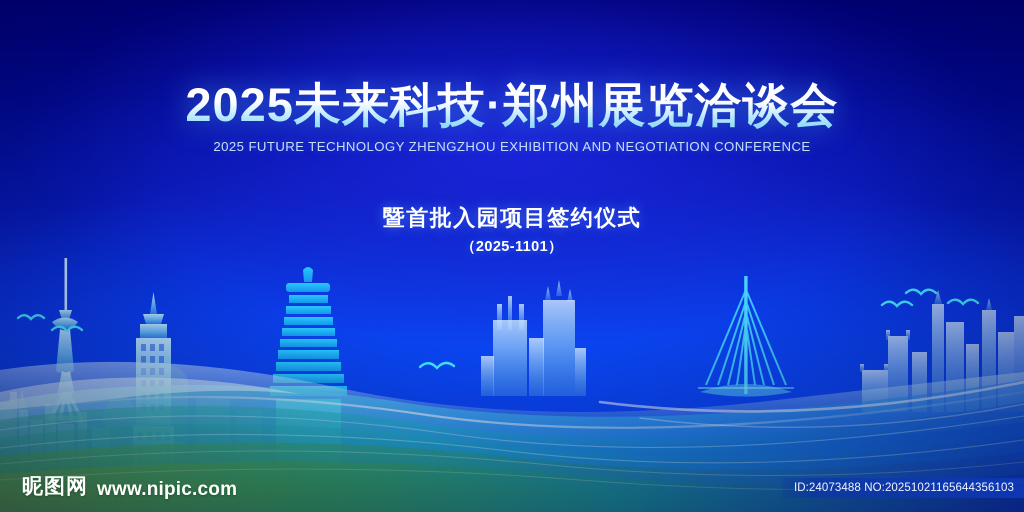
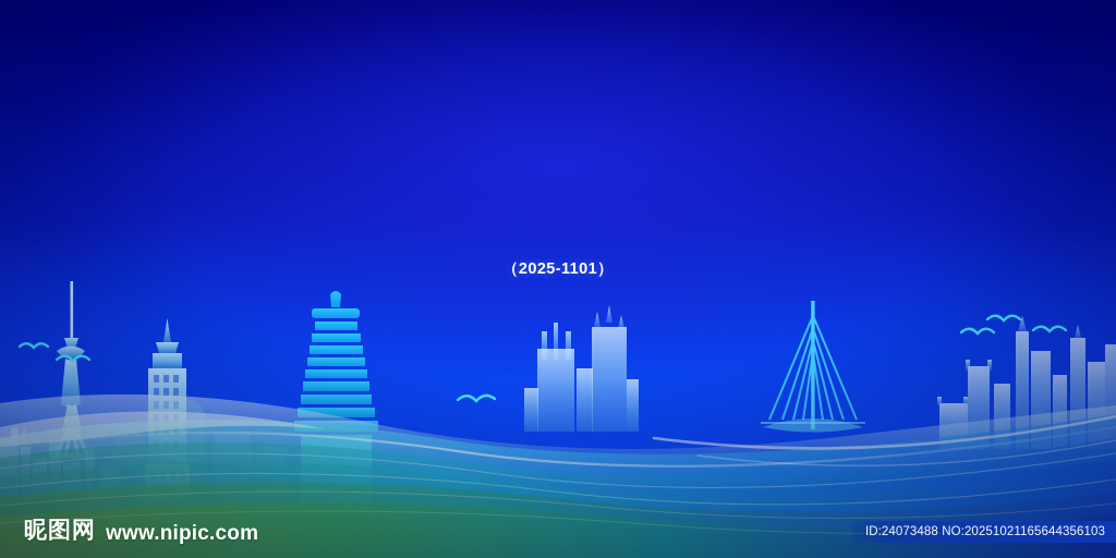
- 2025未来科技·郑州展览洽谈会
- 2025 FUTURE TECHNOLOGY ZHENGZHOU EXHIBITION AND NEGOTIATION CONFERENCE
- 暨首批入园项目签约仪式
  （2025-1101）
  昵图网
  www.nipic.com
  ID:24073488 NO:20251021165644356103
